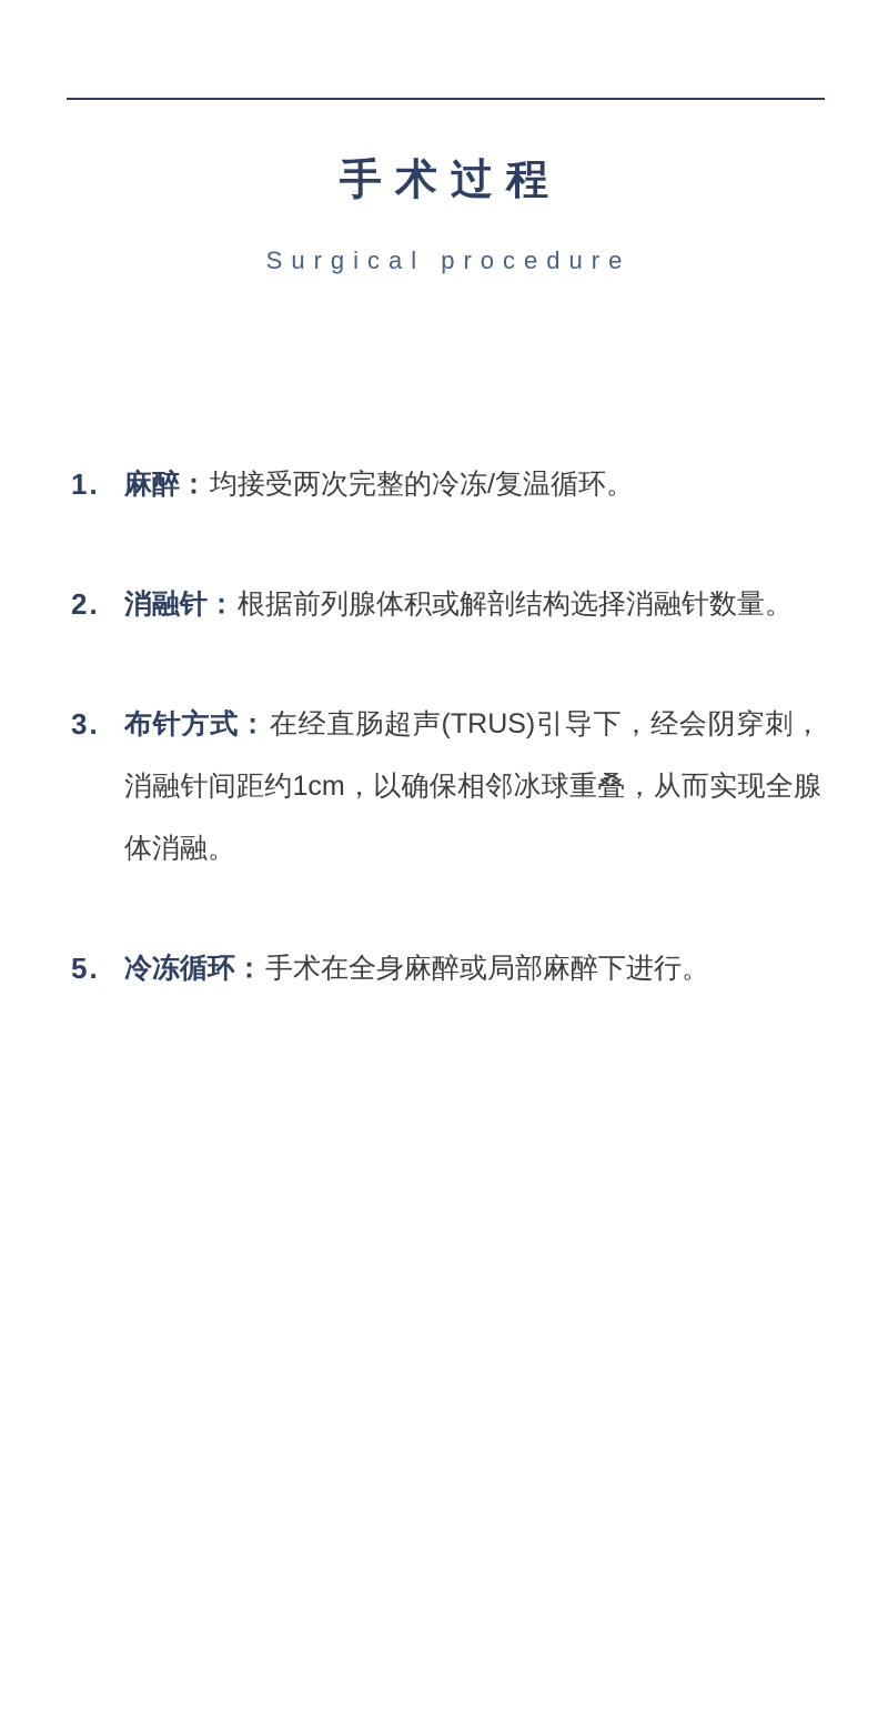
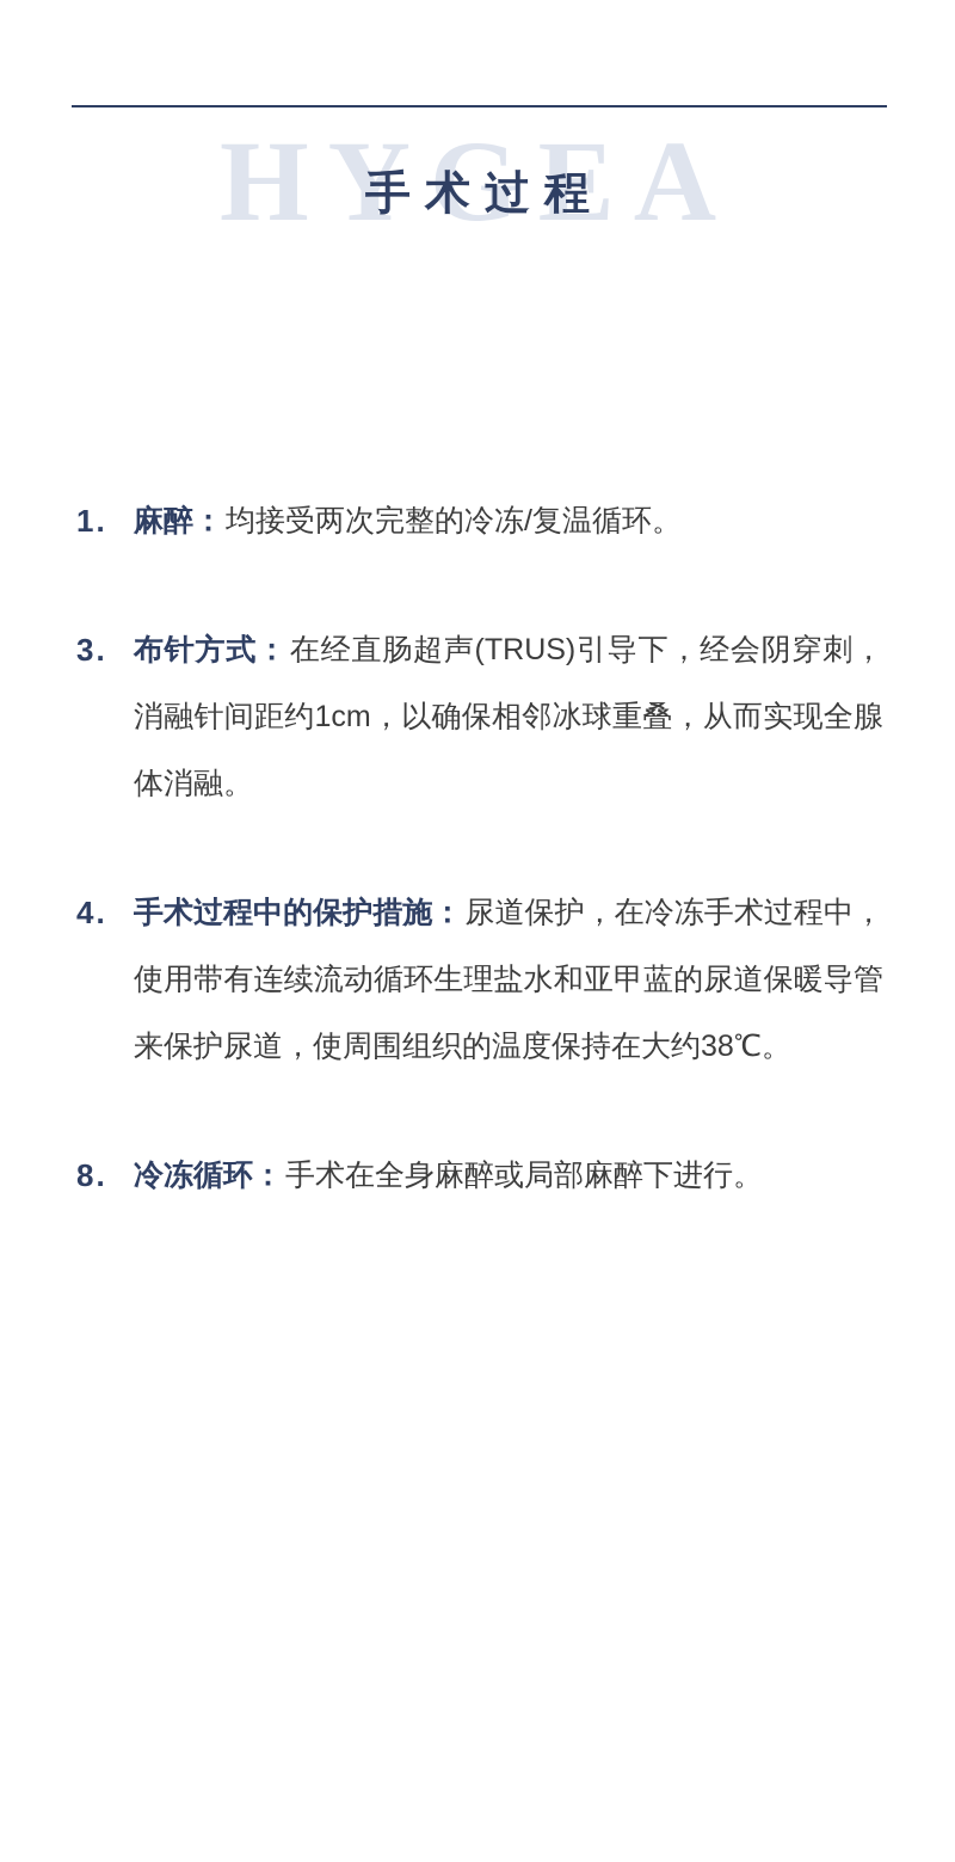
+ HYGEA
  手术过程
- Surgical procedure
  1.
  麻醉：均接受两次完整的冷冻/复温循环。
- 2.
- 消融针：根据前列腺体积或解剖结构选择消融针数量。
  3.
  布针方式：在经直肠超声(TRUS)引导下，经会阴穿刺，消融针间距约1cm，以确保相邻冰球重叠，从而实现全腺体消融。
+ 4.
+ 手术过程中的保护措施：尿道保护，在冷冻手术过程中，使用带有连续流动循环生理盐水和亚甲蓝的尿道保暖导管来保护尿道，使周围组织的温度保持在大约38℃。
- 5.
+ 8.
  冷冻循环：手术在全身麻醉或局部麻醉下进行。
